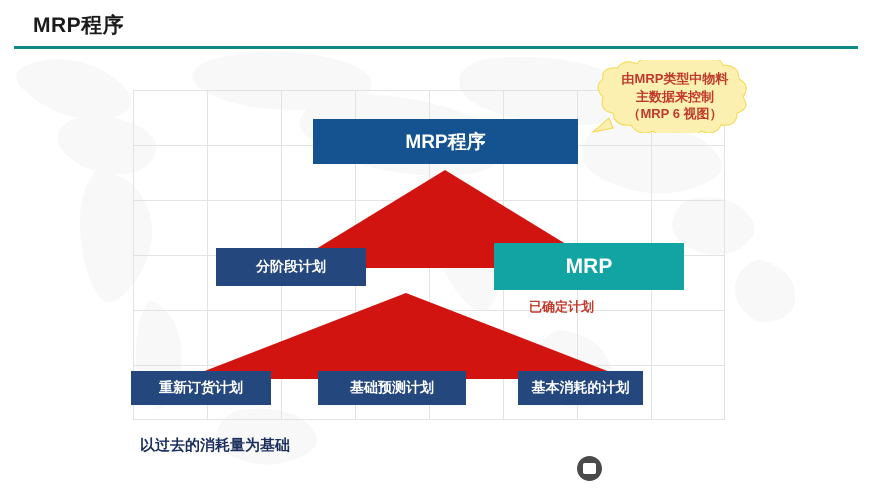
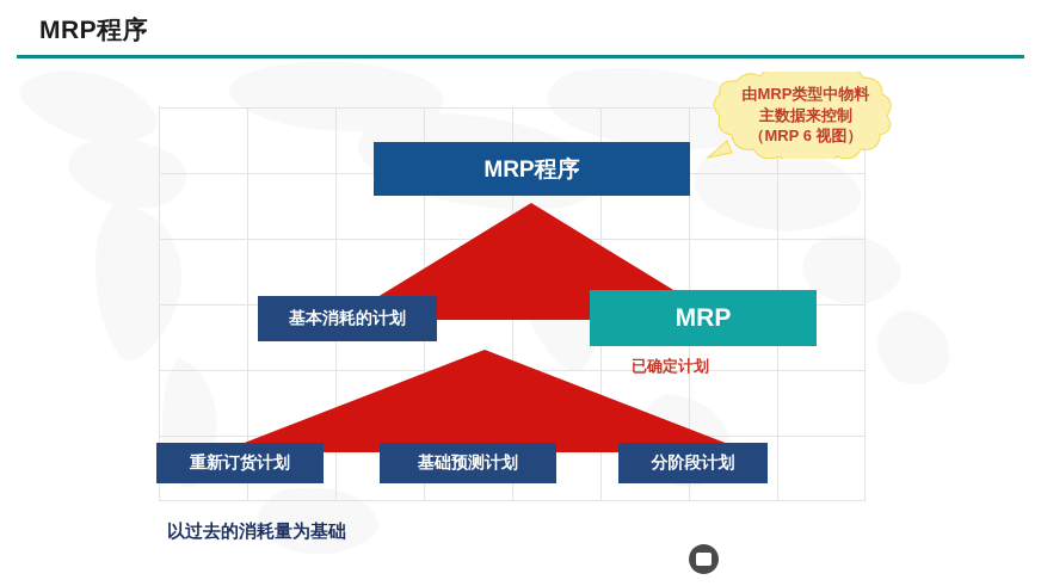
  MRP程序
  MRP程序
- 分阶段计划
+ 基本消耗的计划
  MRP
  重新订货计划
  基础预测计划
- 基本消耗的计划
+ 分阶段计划
  已确定计划
  以过去的消耗量为基础
  由MRP类型中物料
  主数据来控制
  （MRP 6 视图）
